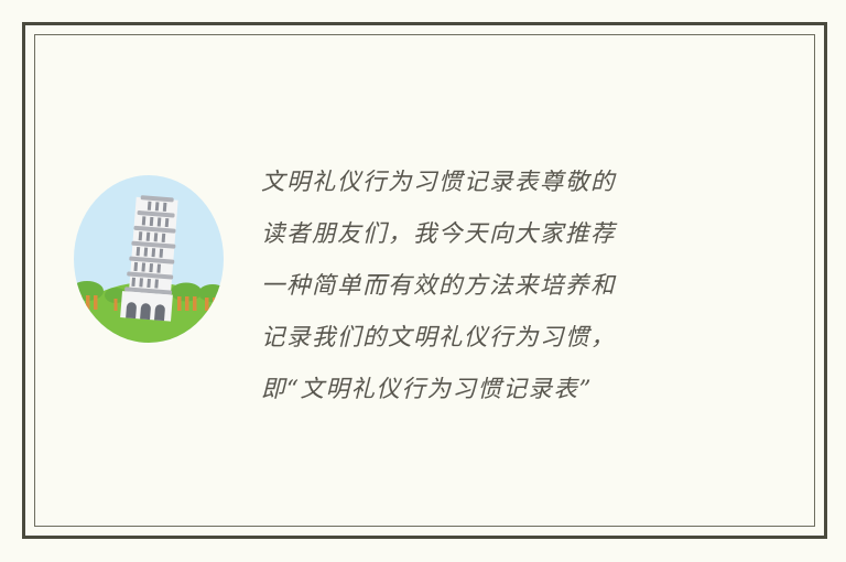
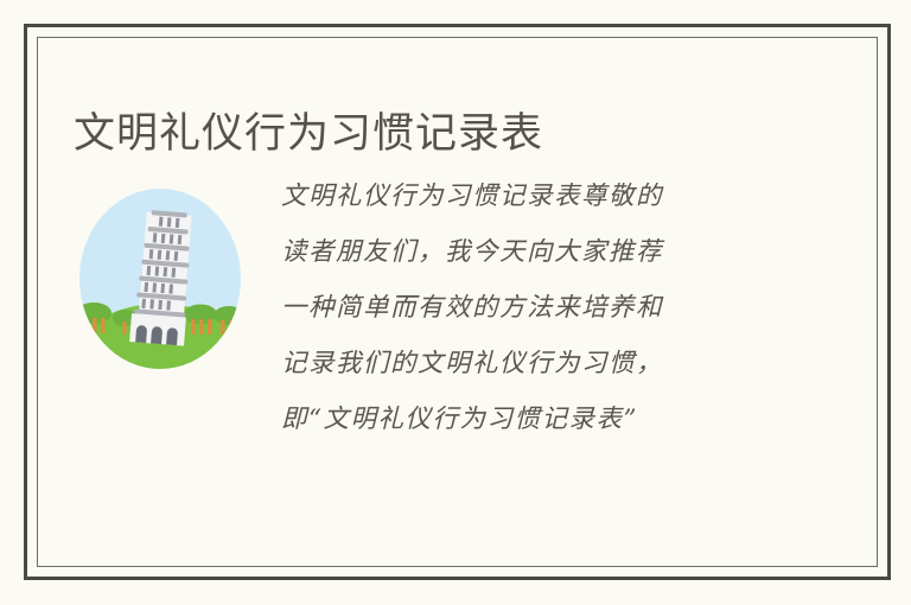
+ 文明礼仪行为习惯记录表
  文明礼仪行为习惯记录表尊敬的
  读者朋友们，我今天向大家推荐
  一种简单而有效的方法来培养和
  记录我们的文明礼仪行为习惯，
  即“文明礼仪行为习惯记录表”
